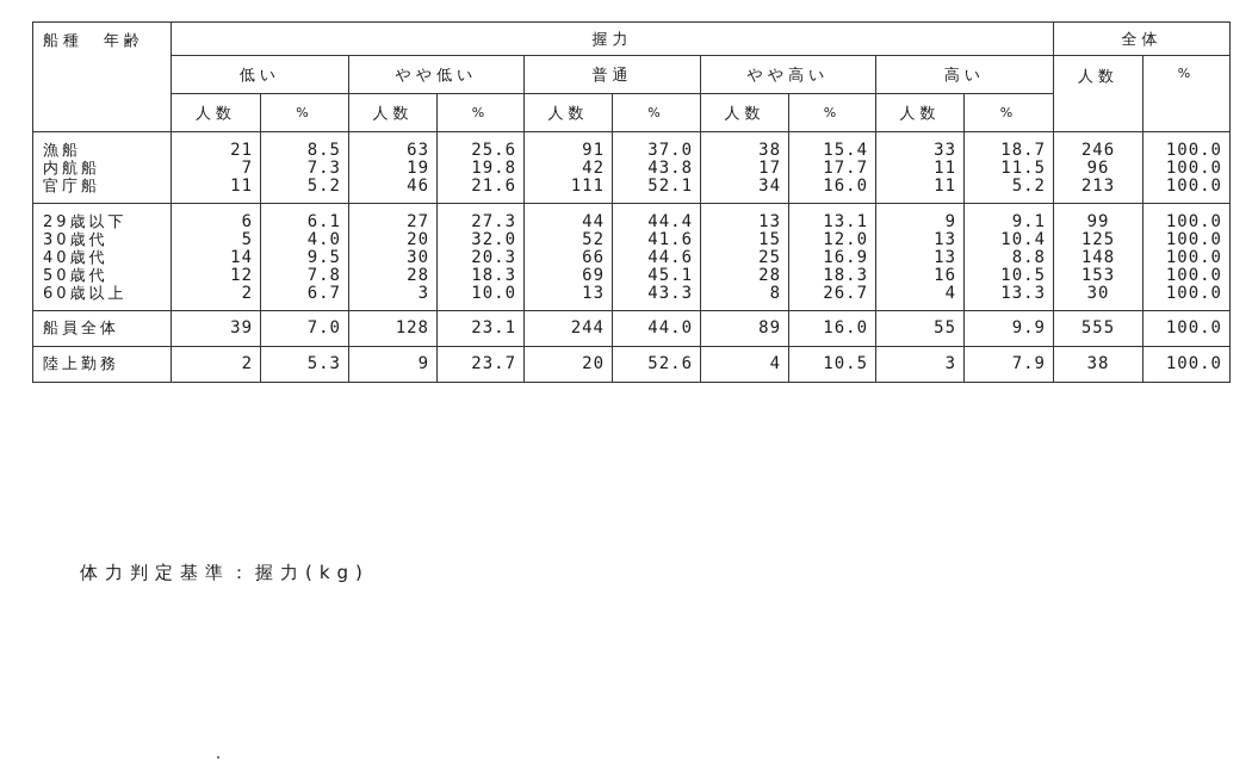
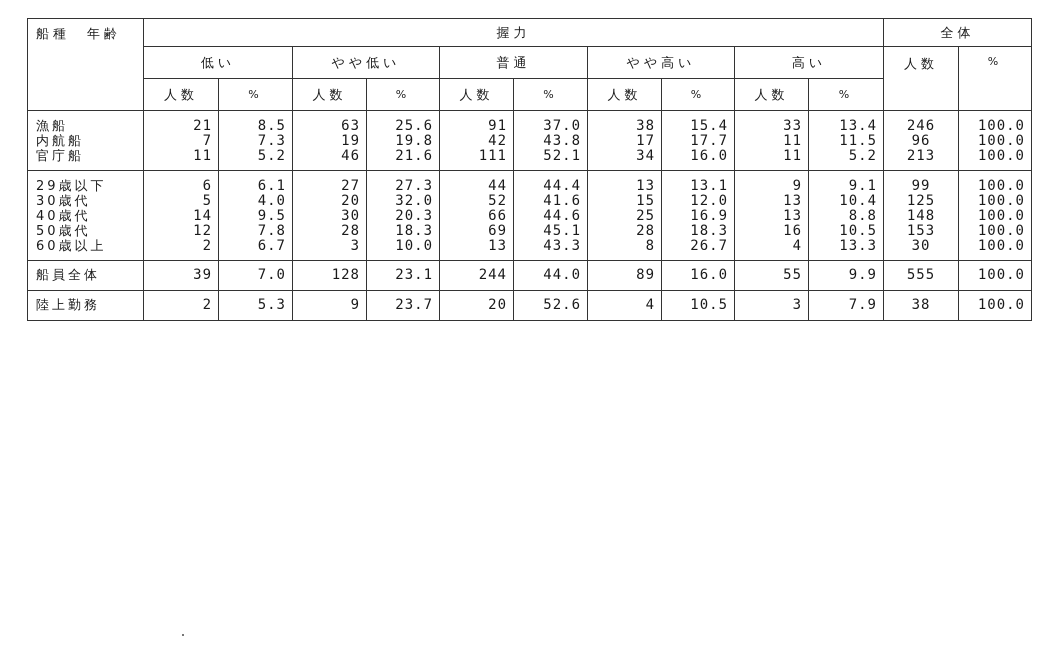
  船種 年齢	握力	全体
  低い	やや低い	普通	やや高い	高い	人数	%
  人数	%	人数	%	人数	%	人数	%	人数	%
- 漁船内航船官庁船	21711	8.57.35.2	631946	25.619.821.6	9142111	37.043.852.1	381734	15.417.716.0	331111	18.711.55.2	24696213	100.0100.0100.0
+ 漁船内航船官庁船	21711	8.57.35.2	631946	25.619.821.6	9142111	37.043.852.1	381734	15.417.716.0	331111	13.411.55.2	24696213	100.0100.0100.0
  29歳以下30歳代40歳代50歳代60歳以上	6514122	6.14.09.57.86.7	272030283	27.332.020.318.310.0	4452666913	44.441.644.645.143.3	131525288	13.112.016.918.326.7	91313164	9.110.48.810.513.3	9912514815330	100.0100.0100.0100.0100.0
  船員全体	39	7.0	128	23.1	244	44.0	89	16.0	55	9.9	555	100.0
  陸上勤務	2	5.3	9	23.7	20	52.6	4	10.5	3	7.9	38	100.0
- 体力判定基準：握力(kg)
